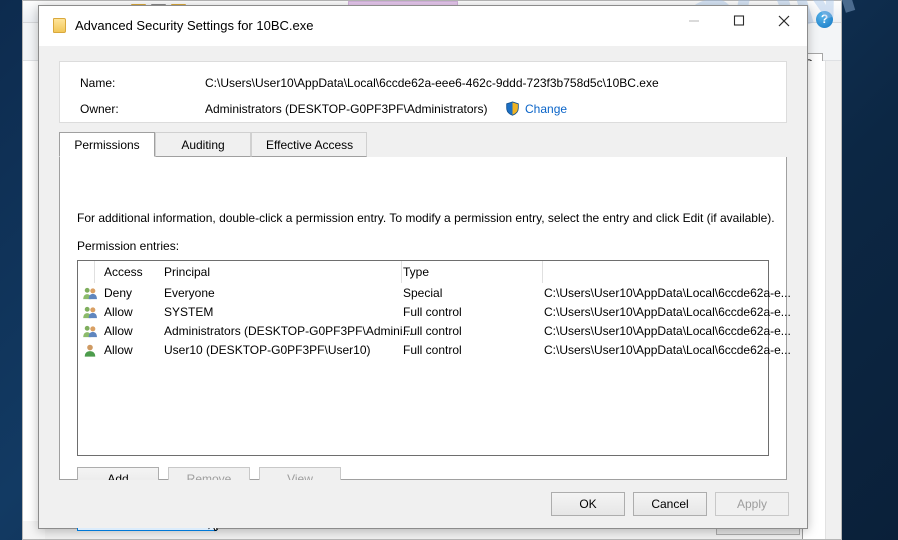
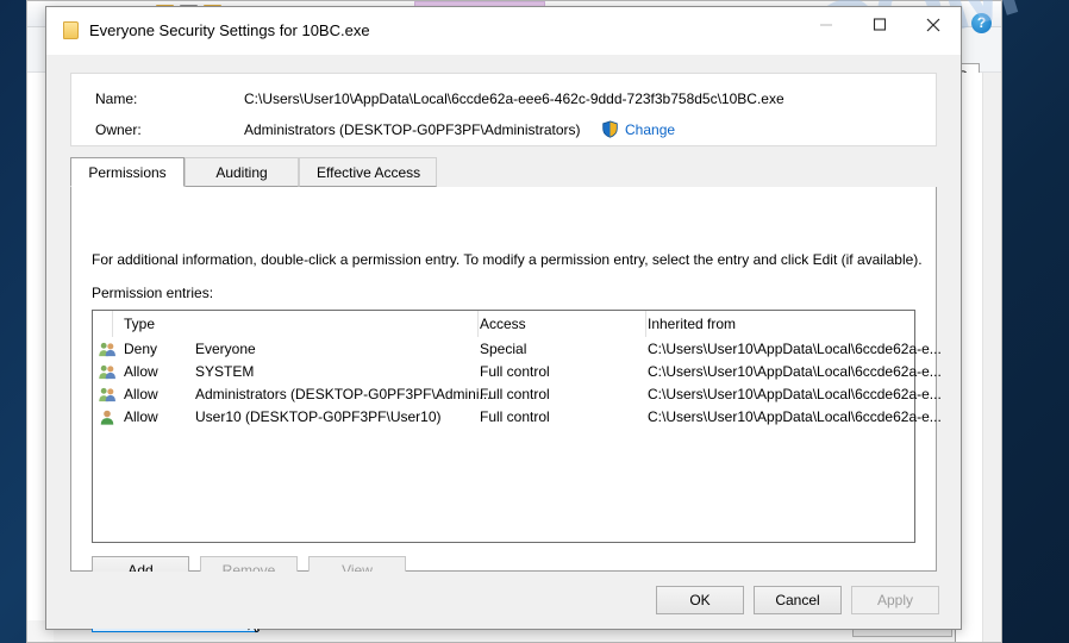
  ?
- Advanced Security Settings for 10BC.exe
+ Everyone Security Settings for 10BC.exe
  Name:
  C:\Users\User10\AppData\Local\6ccde62a-eee6-462c-9ddd-723f3b758d5c\10BC.exe
  Owner:
  Administrators (DESKTOP-G0PF3PF\Administrators)
  Change
  Permissions
  Auditing
  Effective Access
  For additional information, double-click a permission entry. To modify a permission entry, select the entry and click Edit (if available).
  Permission entries:
- Access
+ Type
- Principal
- Type
+ Access
+ Inherited from
  Deny
  Everyone
  Special
  C:\Users\User10\AppData\Local\6ccde62a-e...
  Allow
  SYSTEM
  Full control
  C:\Users\User10\AppData\Local\6ccde62a-e...
  Allow
  Administrators (DESKTOP-G0PF3PF\Admini
  Full control
  C:\Users\User10\AppData\Local\6ccde62a-e...
  Allow
  User10 (DESKTOP-G0PF3PF\User10)
  Full control
  C:\Users\User10\AppData\Local\6ccde62a-e...
  Add
  Remove
  View
  OK
  Cancel
  Apply
